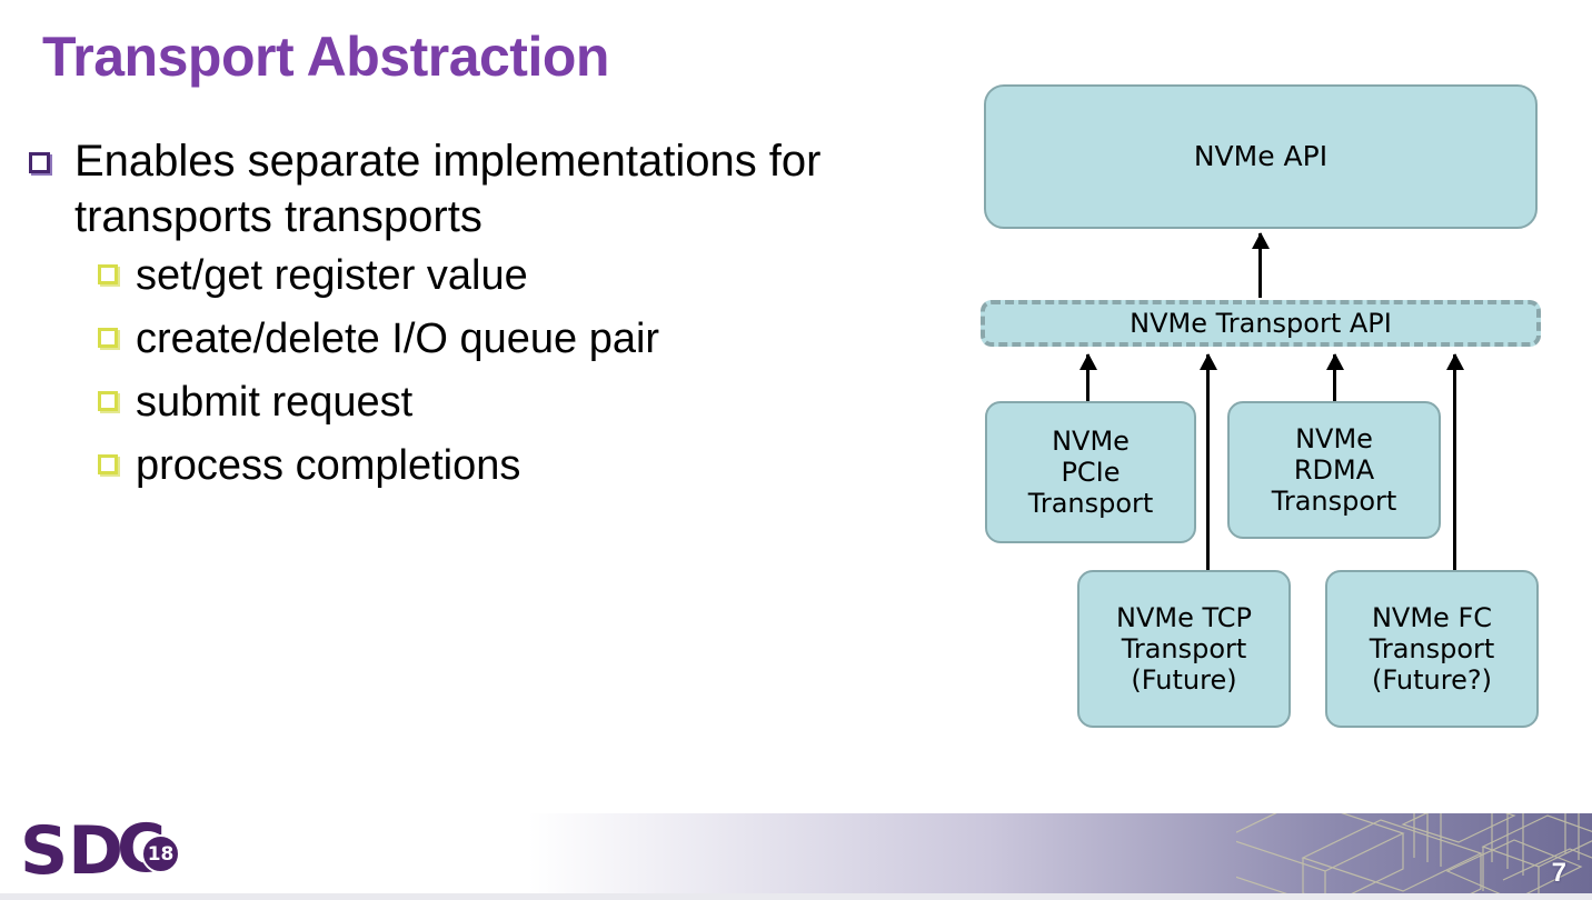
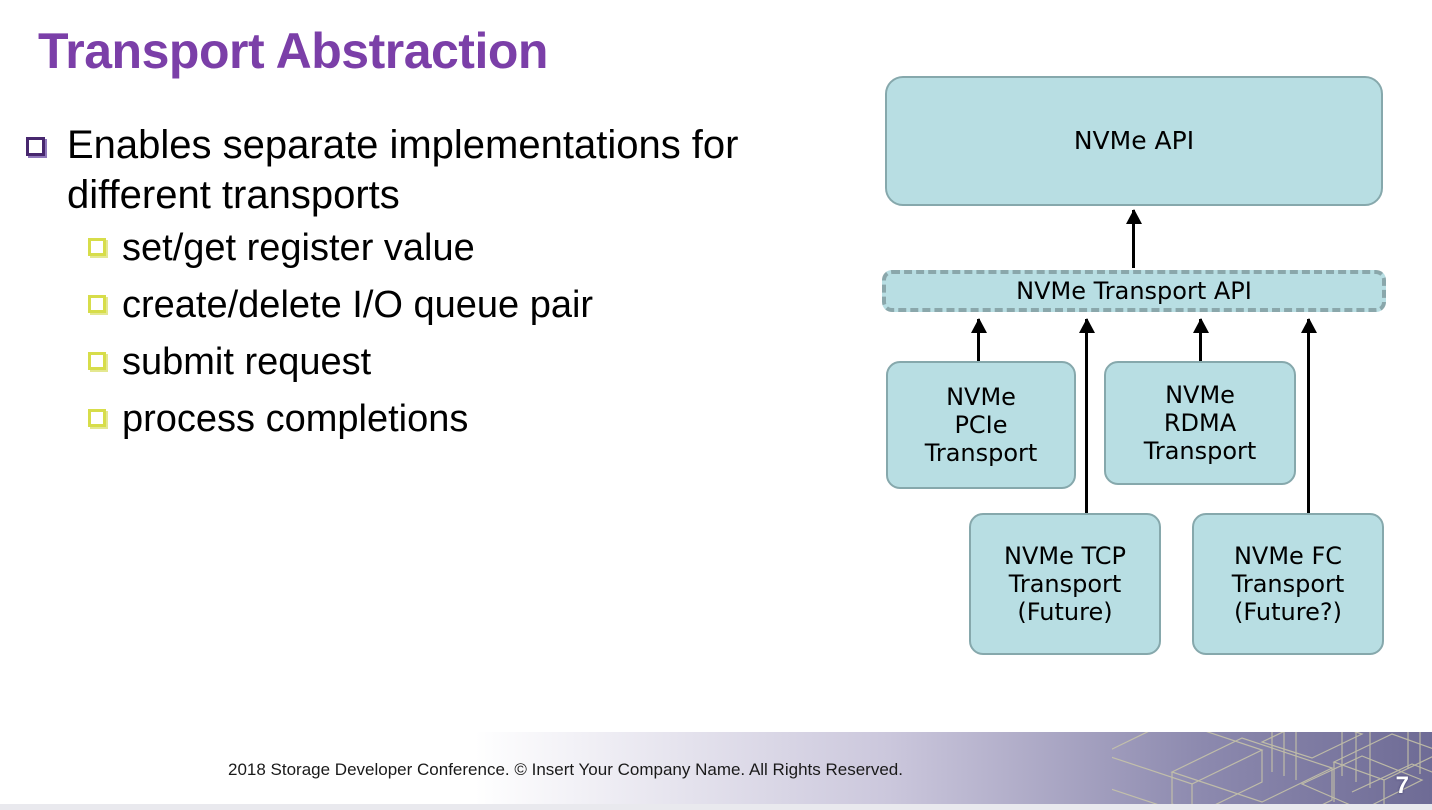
  Transport Abstraction
- Enables separate implementations for transports transports
+ Enables separate implementations for different transports
  set/get register value
  create/delete I/O queue pair
  submit request
  process completions
  NVMe API
  NVMe Transport API
  NVMe
  PCIe
  Transport
  NVMe
  RDMA
  Transport
  NVMe TCP
  Transport
  (Future)
  NVMe FC
  Transport
  (Future?)
+ 2018 Storage Developer Conference. © Insert Your Company Name. All Rights Reserved.
  7
- SD
- 18
